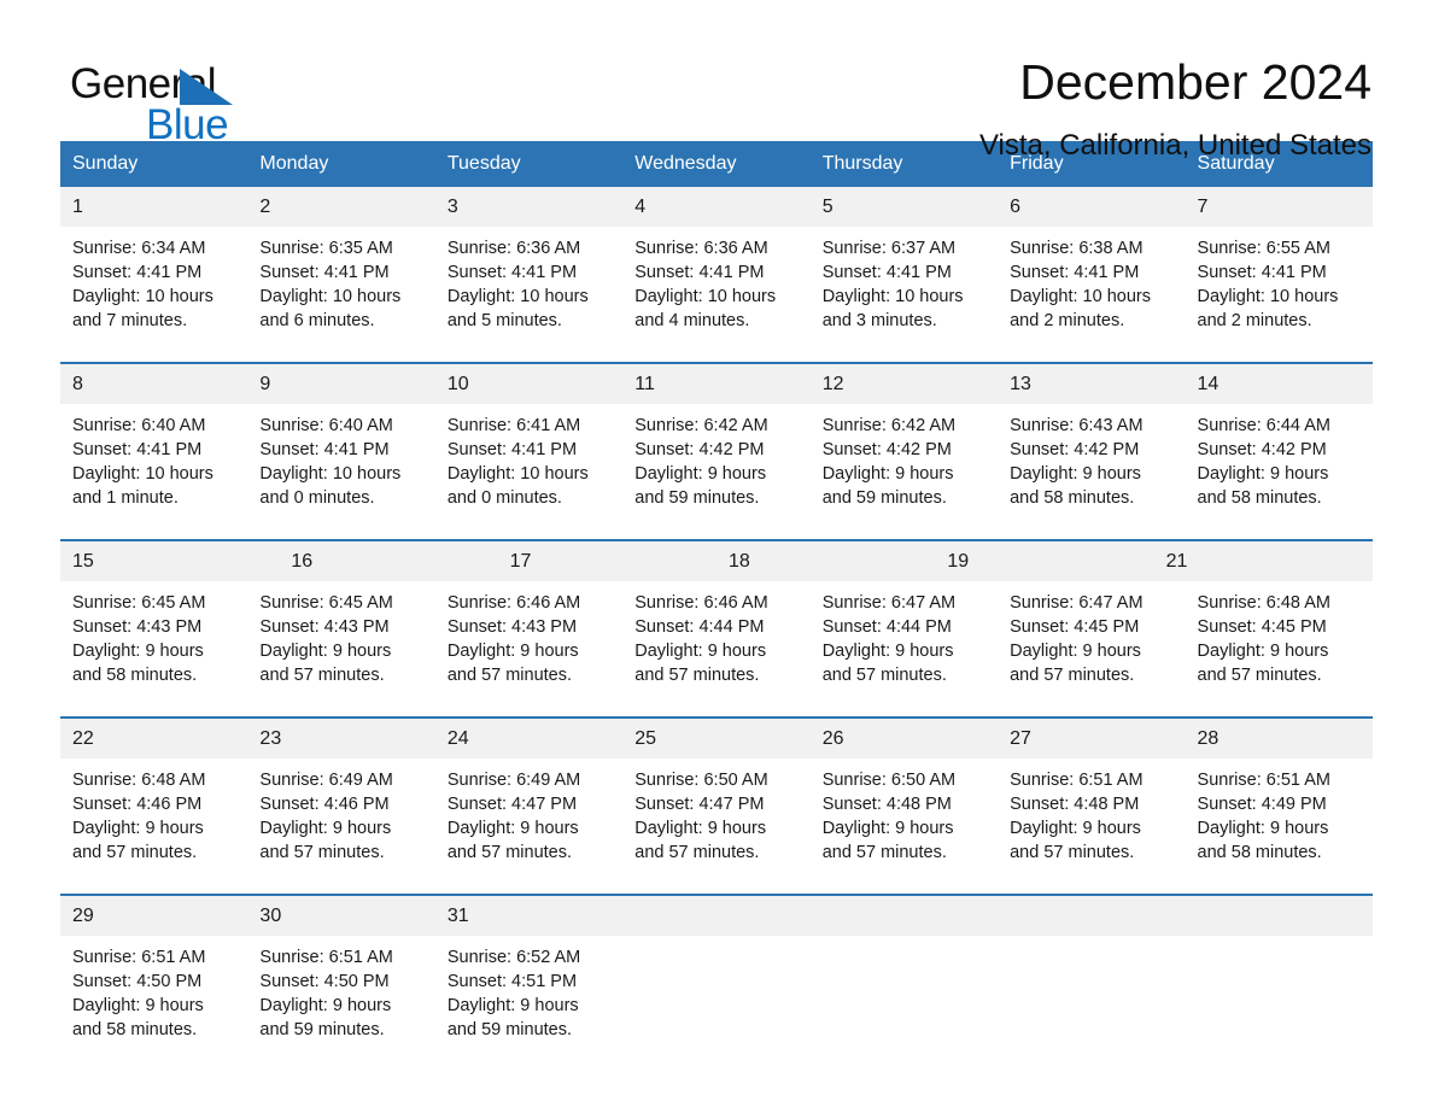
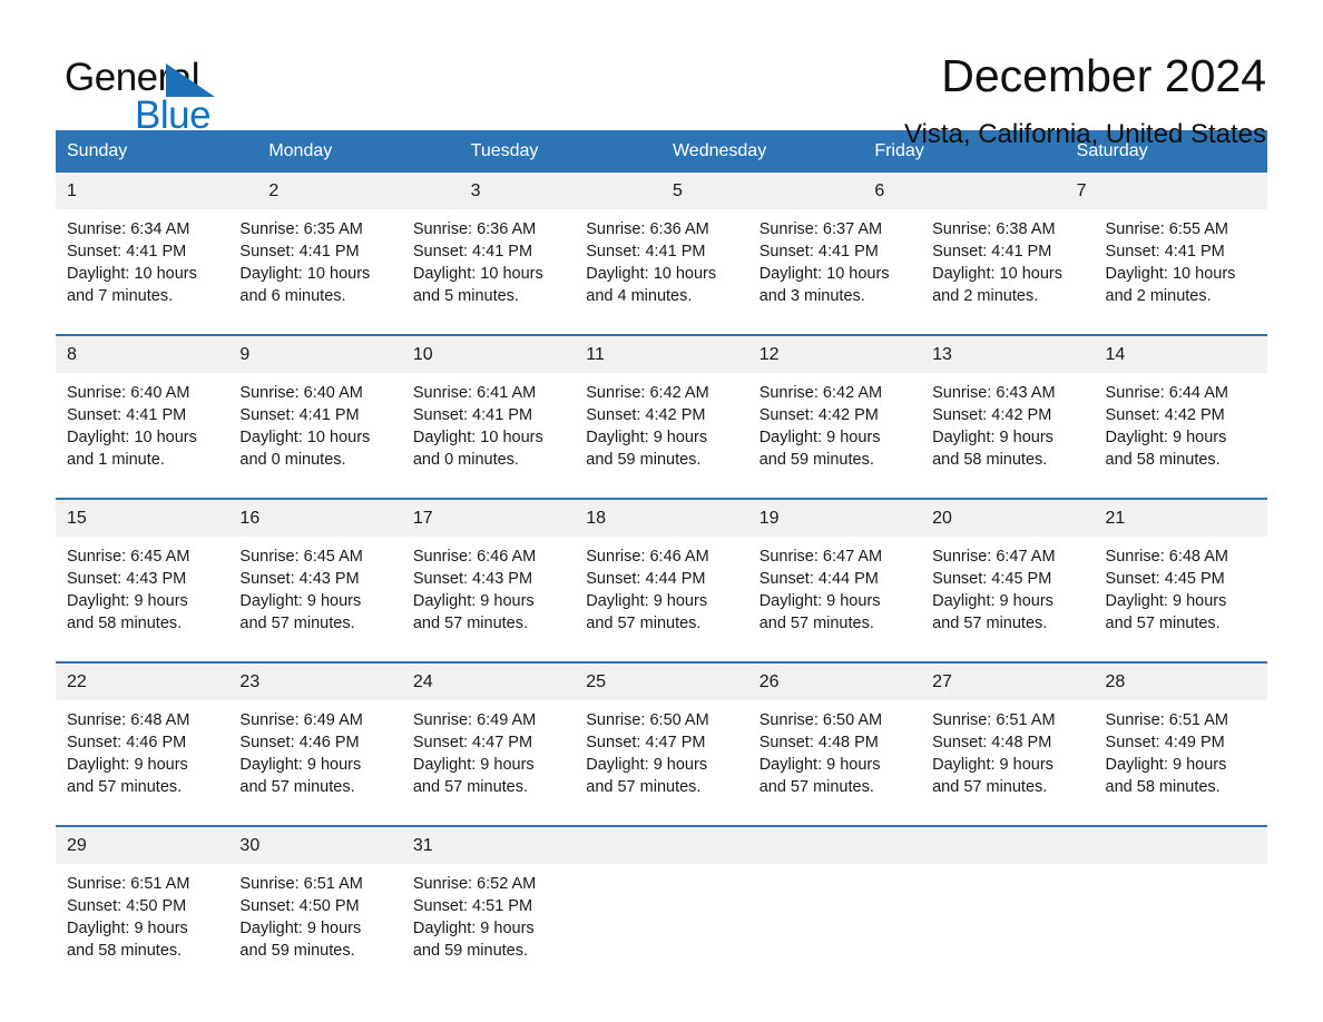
  General
  Blue
  December 2024
  Vista, California, United States
  Sunday
  Monday
  Tuesday
  Wednesday
- Thursday
  Friday
  Saturday
  1
  2
  3
- 4
  5
  6
  7
  Sunrise: 6:34 AM
  Sunset: 4:41 PM
  Daylight: 10 hours
  and 7 minutes.
  Sunrise: 6:35 AM
  Sunset: 4:41 PM
  Daylight: 10 hours
  and 6 minutes.
  Sunrise: 6:36 AM
  Sunset: 4:41 PM
  Daylight: 10 hours
  and 5 minutes.
  Sunrise: 6:36 AM
  Sunset: 4:41 PM
  Daylight: 10 hours
  and 4 minutes.
  Sunrise: 6:37 AM
  Sunset: 4:41 PM
  Daylight: 10 hours
  and 3 minutes.
  Sunrise: 6:38 AM
  Sunset: 4:41 PM
  Daylight: 10 hours
  and 2 minutes.
  Sunrise: 6:55 AM
  Sunset: 4:41 PM
  Daylight: 10 hours
  and 2 minutes.
  8
  9
  10
  11
  12
  13
  14
  Sunrise: 6:40 AM
  Sunset: 4:41 PM
  Daylight: 10 hours
  and 1 minute.
  Sunrise: 6:40 AM
  Sunset: 4:41 PM
  Daylight: 10 hours
  and 0 minutes.
  Sunrise: 6:41 AM
  Sunset: 4:41 PM
  Daylight: 10 hours
  and 0 minutes.
  Sunrise: 6:42 AM
  Sunset: 4:42 PM
  Daylight: 9 hours
  and 59 minutes.
  Sunrise: 6:42 AM
  Sunset: 4:42 PM
  Daylight: 9 hours
  and 59 minutes.
  Sunrise: 6:43 AM
  Sunset: 4:42 PM
  Daylight: 9 hours
  and 58 minutes.
  Sunrise: 6:44 AM
  Sunset: 4:42 PM
  Daylight: 9 hours
  and 58 minutes.
  15
  16
  17
  18
  19
+ 20
  21
  Sunrise: 6:45 AM
  Sunset: 4:43 PM
  Daylight: 9 hours
  and 58 minutes.
  Sunrise: 6:45 AM
  Sunset: 4:43 PM
  Daylight: 9 hours
  and 57 minutes.
  Sunrise: 6:46 AM
  Sunset: 4:43 PM
  Daylight: 9 hours
  and 57 minutes.
  Sunrise: 6:46 AM
  Sunset: 4:44 PM
  Daylight: 9 hours
  and 57 minutes.
  Sunrise: 6:47 AM
  Sunset: 4:44 PM
  Daylight: 9 hours
  and 57 minutes.
  Sunrise: 6:47 AM
  Sunset: 4:45 PM
  Daylight: 9 hours
  and 57 minutes.
  Sunrise: 6:48 AM
  Sunset: 4:45 PM
  Daylight: 9 hours
  and 57 minutes.
  22
  23
  24
  25
  26
  27
  28
  Sunrise: 6:48 AM
  Sunset: 4:46 PM
  Daylight: 9 hours
  and 57 minutes.
  Sunrise: 6:49 AM
  Sunset: 4:46 PM
  Daylight: 9 hours
  and 57 minutes.
  Sunrise: 6:49 AM
  Sunset: 4:47 PM
  Daylight: 9 hours
  and 57 minutes.
  Sunrise: 6:50 AM
  Sunset: 4:47 PM
  Daylight: 9 hours
  and 57 minutes.
  Sunrise: 6:50 AM
  Sunset: 4:48 PM
  Daylight: 9 hours
  and 57 minutes.
  Sunrise: 6:51 AM
  Sunset: 4:48 PM
  Daylight: 9 hours
  and 57 minutes.
  Sunrise: 6:51 AM
  Sunset: 4:49 PM
  Daylight: 9 hours
  and 58 minutes.
  29
  30
  31
  Sunrise: 6:51 AM
  Sunset: 4:50 PM
  Daylight: 9 hours
  and 58 minutes.
  Sunrise: 6:51 AM
  Sunset: 4:50 PM
  Daylight: 9 hours
  and 59 minutes.
  Sunrise: 6:52 AM
  Sunset: 4:51 PM
  Daylight: 9 hours
  and 59 minutes.
